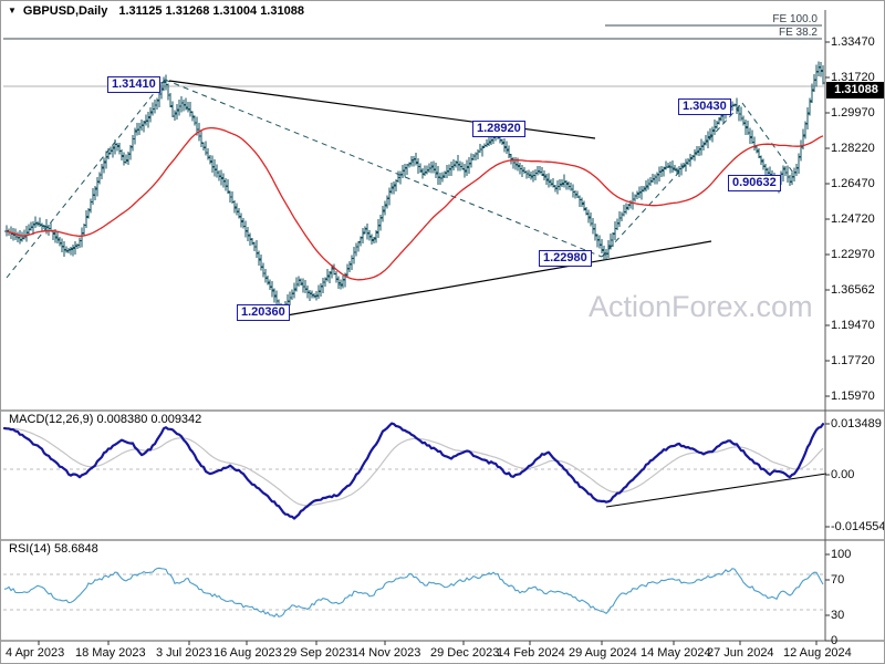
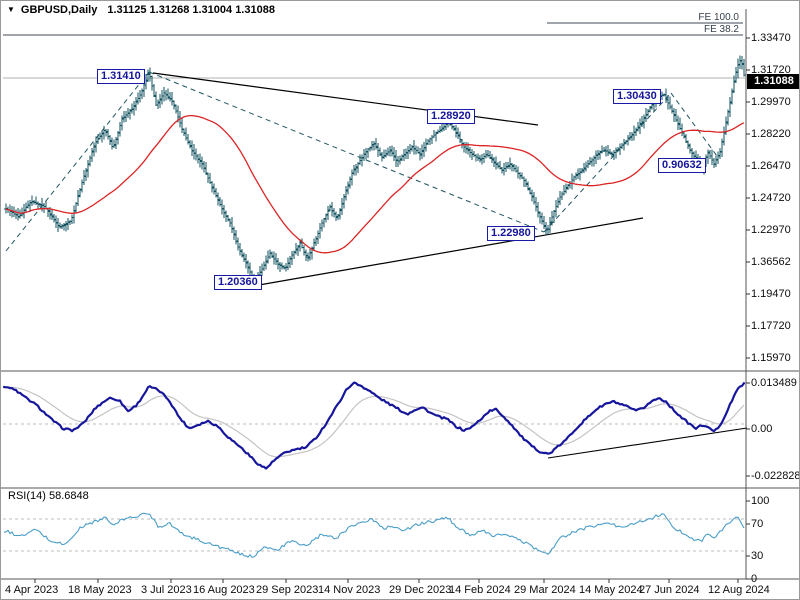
- ActionForex.com
- MACD(12,26,9) 0.008380 0.009342
  RSI(14) 58.6848
  ▼ GBPUSD,Daily 1.31125 1.31268 1.31004 1.31088
  1.33470
  1.31720
  1.29970
  1.28220
  1.26470
  1.24720
  1.22970
  1.36562
  1.19470
  1.17720
  1.15970
  1.31088
  0.013489
  0.00
- -0.014554
+ -0.022828
  100
  70
  30
  0
  4 Apr 2023
  18 May 2023
  3 Jul 2023
  16 Aug 2023
  29 Sep 2023
  14 Nov 2023
  29 Dec 2023
  14 Feb 2024
- 29 Aug 2024
+ 29 Mar 2024
  14 May 2024
  27 Jun 2024
  12 Aug 2024
  1.31410
  1.28920
  1.30430
  0.90632
  1.22980
  1.20360
  FE 100.0
  FE 38.2
